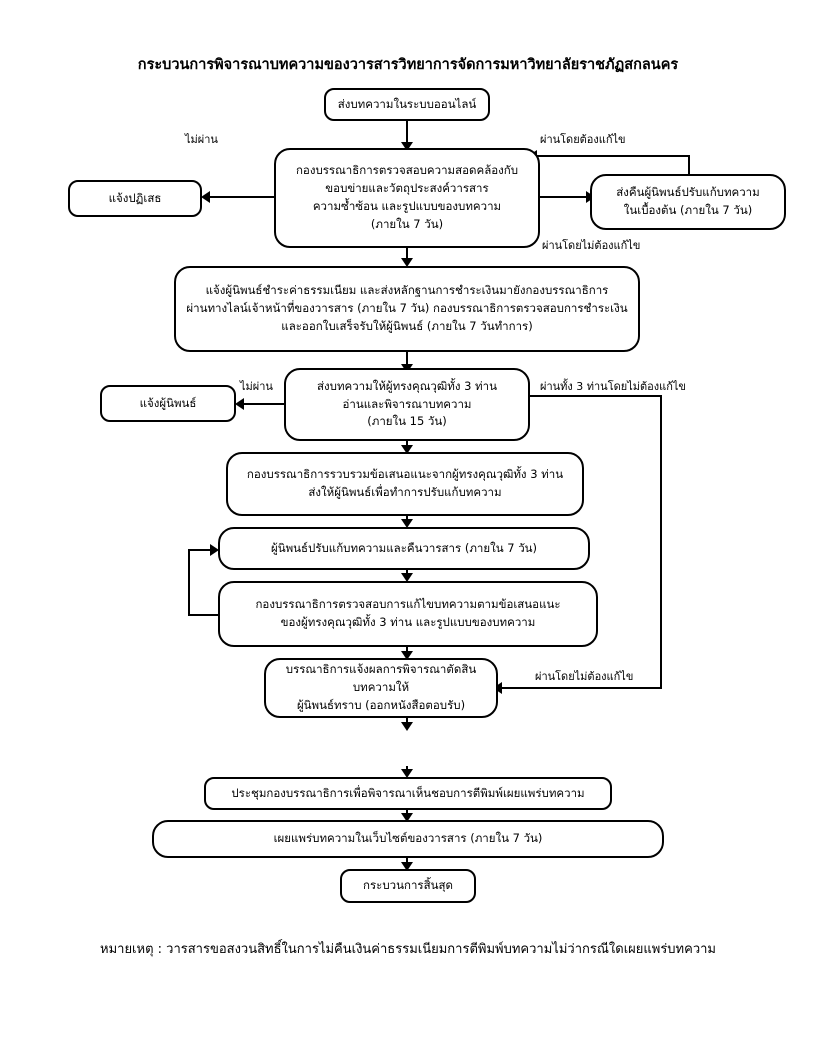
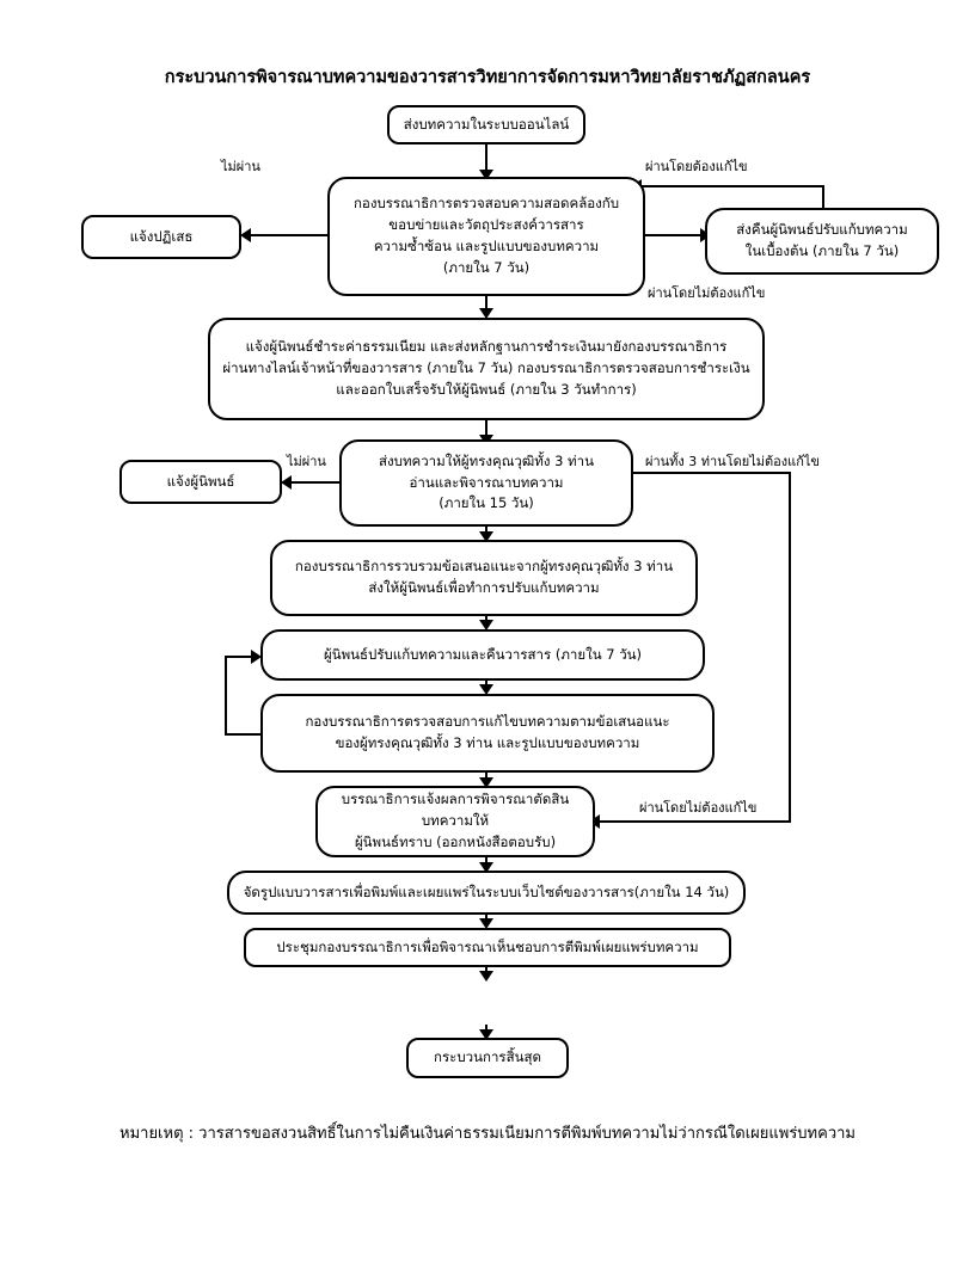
  กระบวนการพิจารณาบทความของวารสารวิทยาการจัดการมหาวิทยาลัยราชภัฏสกลนคร
  ส่งบทความในระบบออนไลน์
  กองบรรณาธิการตรวจสอบความสอดคล้องกับ
  ขอบข่ายและวัตถุประสงค์วารสาร
  ความซ้ำซ้อน และรูปแบบของบทความ
  (ภายใน 7 วัน)
  ไม่ผ่าน
  แจ้งปฏิเสธ
  ผ่านโดยต้องแก้ไข
  ส่งคืนผู้นิพนธ์ปรับแก้บทความ
  ในเบื้องต้น (ภายใน 7 วัน)
  ผ่านโดยไม่ต้องแก้ไข
  แจ้งผู้นิพนธ์ชำระค่าธรรมเนียม และส่งหลักฐานการชำระเงินมายังกองบรรณาธิการ
  ผ่านทางไลน์เจ้าหน้าที่ของวารสาร (ภายใน 7 วัน) กองบรรณาธิการตรวจสอบการชำระเงิน
- และออกใบเสร็จรับให้ผู้นิพนธ์ (ภายใน 7 วันทำการ)
+ และออกใบเสร็จรับให้ผู้นิพนธ์ (ภายใน 3 วันทำการ)
  ส่งบทความให้ผู้ทรงคุณวุฒิทั้ง 3 ท่าน
  อ่านและพิจารณาบทความ
  (ภายใน 15 วัน)
  ไม่ผ่าน
  แจ้งผู้นิพนธ์
  ผ่านทั้ง 3 ท่านโดยไม่ต้องแก้ไข
  กองบรรณาธิการรวบรวมข้อเสนอแนะจากผู้ทรงคุณวุฒิทั้ง 3 ท่าน
  ส่งให้ผู้นิพนธ์เพื่อทำการปรับแก้บทความ
  ผู้นิพนธ์ปรับแก้บทความและคืนวารสาร (ภายใน 7 วัน)
  กองบรรณาธิการตรวจสอบการแก้ไขบทความตามข้อเสนอแนะ
  ของผู้ทรงคุณวุฒิทั้ง 3 ท่าน และรูปแบบของบทความ
  บรรณาธิการแจ้งผลการพิจารณาตัดสินบทความให้
  ผู้นิพนธ์ทราบ (ออกหนังสือตอบรับ)
  ผ่านโดยไม่ต้องแก้ไข
+ จัดรูปแบบวารสารเพื่อพิมพ์และเผยแพร่ในระบบเว็บไซต์ของวารสาร(ภายใน 14 วัน)
  ประชุมกองบรรณาธิการเพื่อพิจารณาเห็นชอบการตีพิมพ์เผยแพร่บทความ
- เผยแพร่บทความในเว็บไซต์ของวารสาร (ภายใน 7 วัน)
  กระบวนการสิ้นสุด
  หมายเหตุ : วารสารขอสงวนสิทธิ์ในการไม่คืนเงินค่าธรรมเนียมการตีพิมพ์บทความไม่ว่ากรณีใดเผยแพร่บทความ
